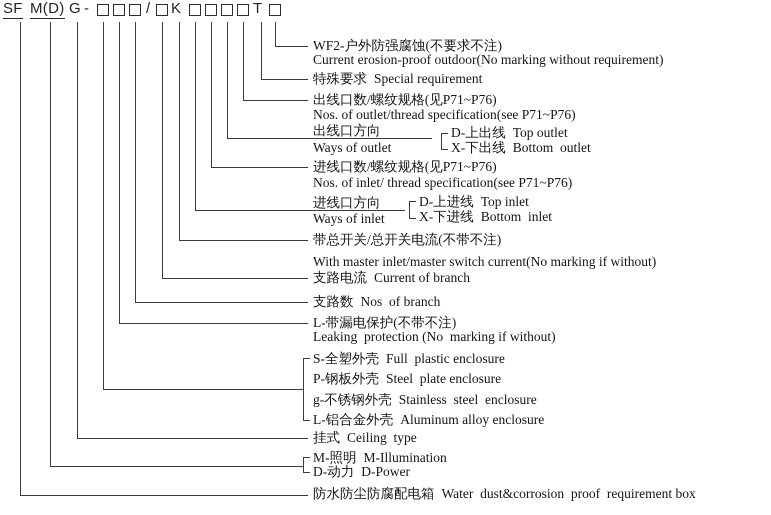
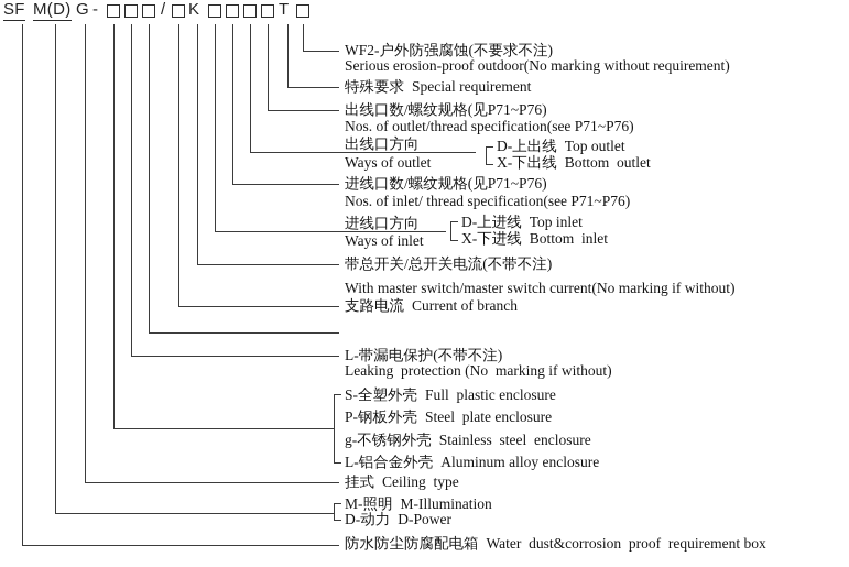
  SF
  M(D)
  G
  -
  /
  K
  T
  WF2-户外防强腐蚀(不要求不注)
- Current erosion-proof outdoor(No marking without requirement)
+ Serious erosion-proof outdoor(No marking without requirement)
  特殊要求 Special requirement
  出线口数/螺纹规格(见P71~P76)
  Nos. of outlet/thread specification(see P71~P76)
  出线口方向
  Ways of outlet
  D-上出线 Top outlet
  X-下出线 Bottom outlet
  进线口数/螺纹规格(见P71~P76)
  Nos. of inlet/ thread specification(see P71~P76)
  进线口方向
  Ways of inlet
  D-上进线 Top inlet
  X-下进线 Bottom inlet
  带总开关/总开关电流(不带不注)
- With master inlet/master switch current(No marking if without)
+ With master switch/master switch current(No marking if without)
  支路电流 Current of branch
- 支路数 Nos of branch
  L-带漏电保护(不带不注)
  Leaking protection (No marking if without)
  S-全塑外壳 Full plastic enclosure
  P-钢板外壳 Steel plate enclosure
  g-不锈钢外壳 Stainless steel enclosure
  L-铝合金外壳 Aluminum alloy enclosure
  挂式 Ceiling type
  M-照明 M-Illumination
  D-动力 D-Power
  防水防尘防腐配电箱 Water dust&corrosion proof requirement box
